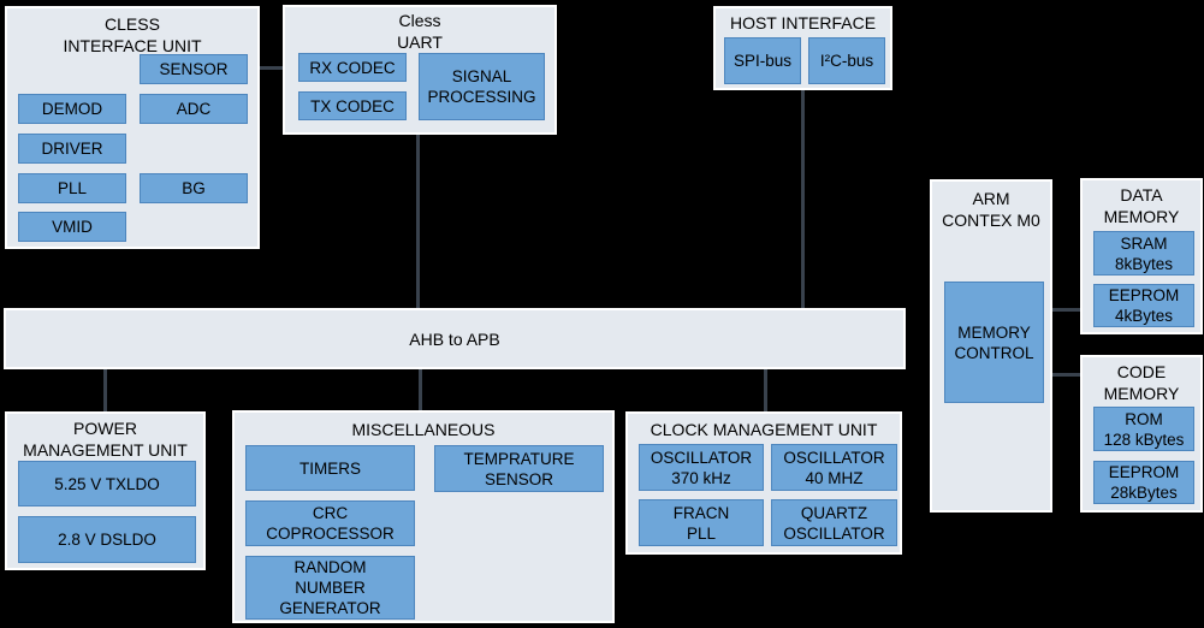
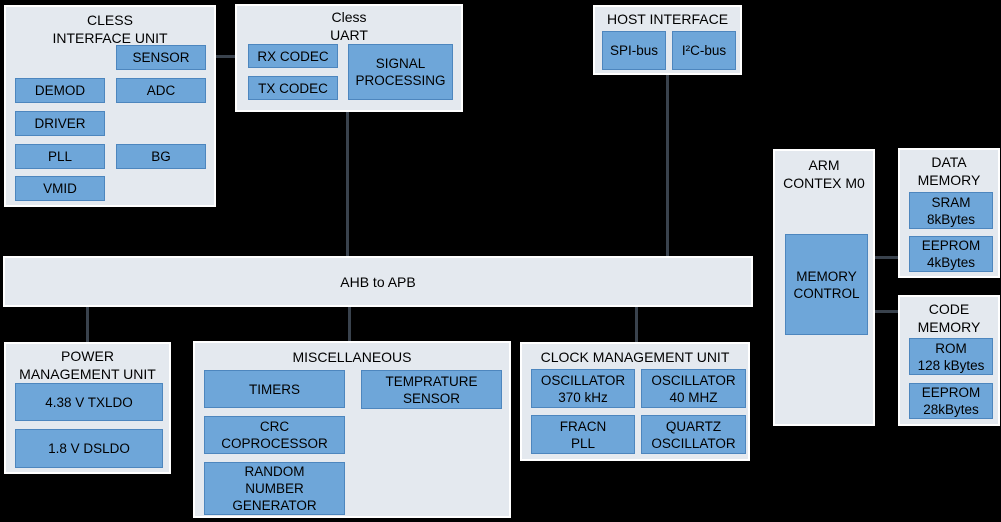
  CLESS
  INTERFACE UNIT
  SENSOR
  DEMOD
  ADC
  DRIVER
  PLL
  BG
  VMID
  Cless
  UART
  RX CODEC
  TX CODEC
  SIGNAL
  PROCESSING
  HOST INTERFACE
  SPI-bus
  I²C-bus
  AHB to APB
  ARM
  CONTEX M0
  MEMORY
  CONTROL
  DATA
  MEMORY
  SRAM
  8kBytes
  EEPROM
  4kBytes
  CODE
  MEMORY
  ROM
  128 kBytes
  EEPROM
  28kBytes
  POWER
  MANAGEMENT UNIT
- 5.25 V TXLDO
+ 4.38 V TXLDO
- 2.8 V DSLDO
+ 1.8 V DSLDO
  MISCELLANEOUS
  TIMERS
  TEMPRATURE
  SENSOR
  CRC
  COPROCESSOR
  RANDOM
  NUMBER
  GENERATOR
  CLOCK MANAGEMENT UNIT
  OSCILLATOR
  370 kHz
  OSCILLATOR
  40 MHZ
  FRACN
  PLL
  QUARTZ
  OSCILLATOR
